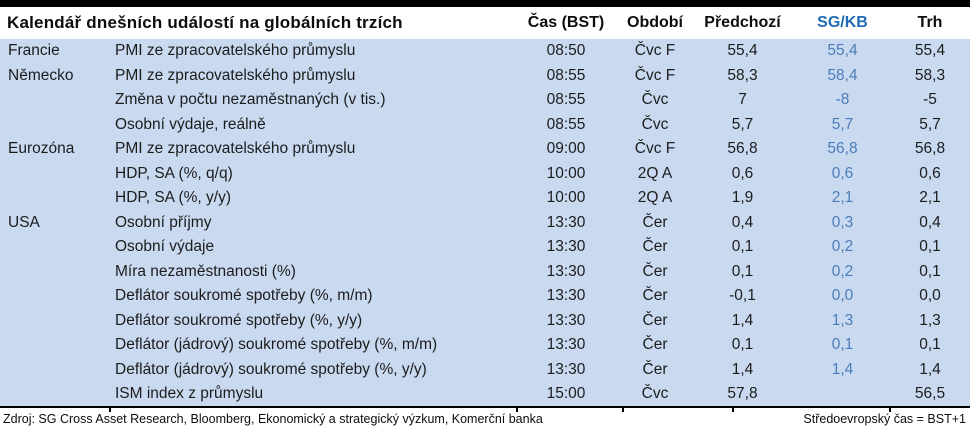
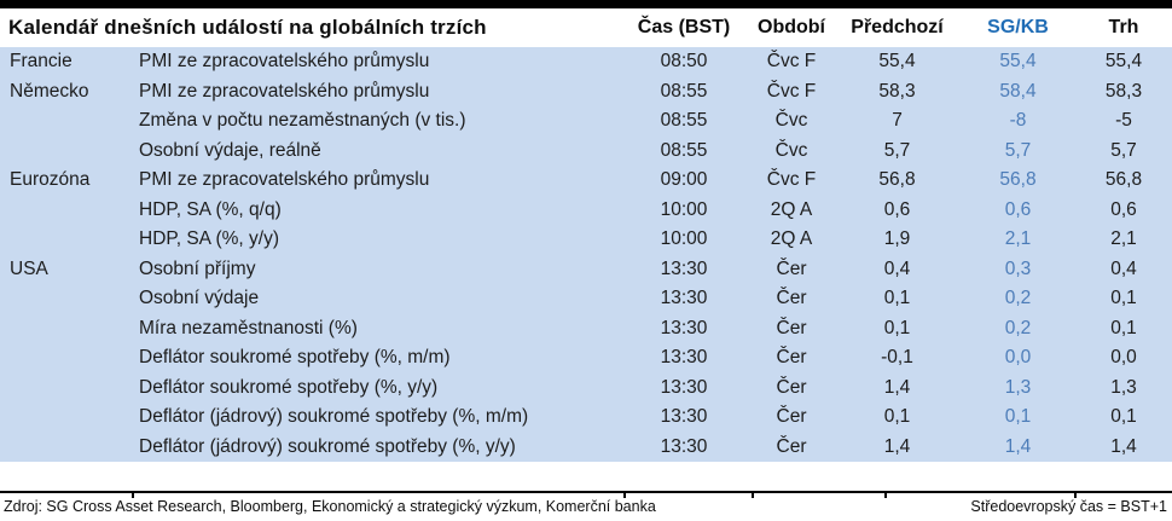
  Kalendář dnešních událostí na globálních trzích	Čas (BST)	Období	Předchozí	SG/KB	Trh
  Francie	PMI ze zpracovatelského průmyslu	08:50	Čvc F	55,4	55,4	55,4
  Německo	PMI ze zpracovatelského průmyslu	08:55	Čvc F	58,3	58,4	58,3
  	Změna v počtu nezaměstnaných (v tis.)	08:55	Čvc	7	-8	-5
  	Osobní výdaje, reálně	08:55	Čvc	5,7	5,7	5,7
  Eurozóna	PMI ze zpracovatelského průmyslu	09:00	Čvc F	56,8	56,8	56,8
  	HDP, SA (%, q/q)	10:00	2Q A	0,6	0,6	0,6
  	HDP, SA (%, y/y)	10:00	2Q A	1,9	2,1	2,1
  USA	Osobní příjmy	13:30	Čer	0,4	0,3	0,4
  	Osobní výdaje	13:30	Čer	0,1	0,2	0,1
  	Míra nezaměstnanosti (%)	13:30	Čer	0,1	0,2	0,1
  	Deflátor soukromé spotřeby (%, m/m)	13:30	Čer	-0,1	0,0	0,0
  	Deflátor soukromé spotřeby (%, y/y)	13:30	Čer	1,4	1,3	1,3
  	Deflátor (jádrový) soukromé spotřeby (%, m/m)	13:30	Čer	0,1	0,1	0,1
  	Deflátor (jádrový) soukromé spotřeby (%, y/y)	13:30	Čer	1,4	1,4	1,4
- 	ISM index z průmyslu	15:00	Čvc	57,8		56,5
  Zdroj: SG Cross Asset Research, Bloomberg, Ekonomický a strategický výzkum, Komerční banka
  Středoevropský čas = BST+1
